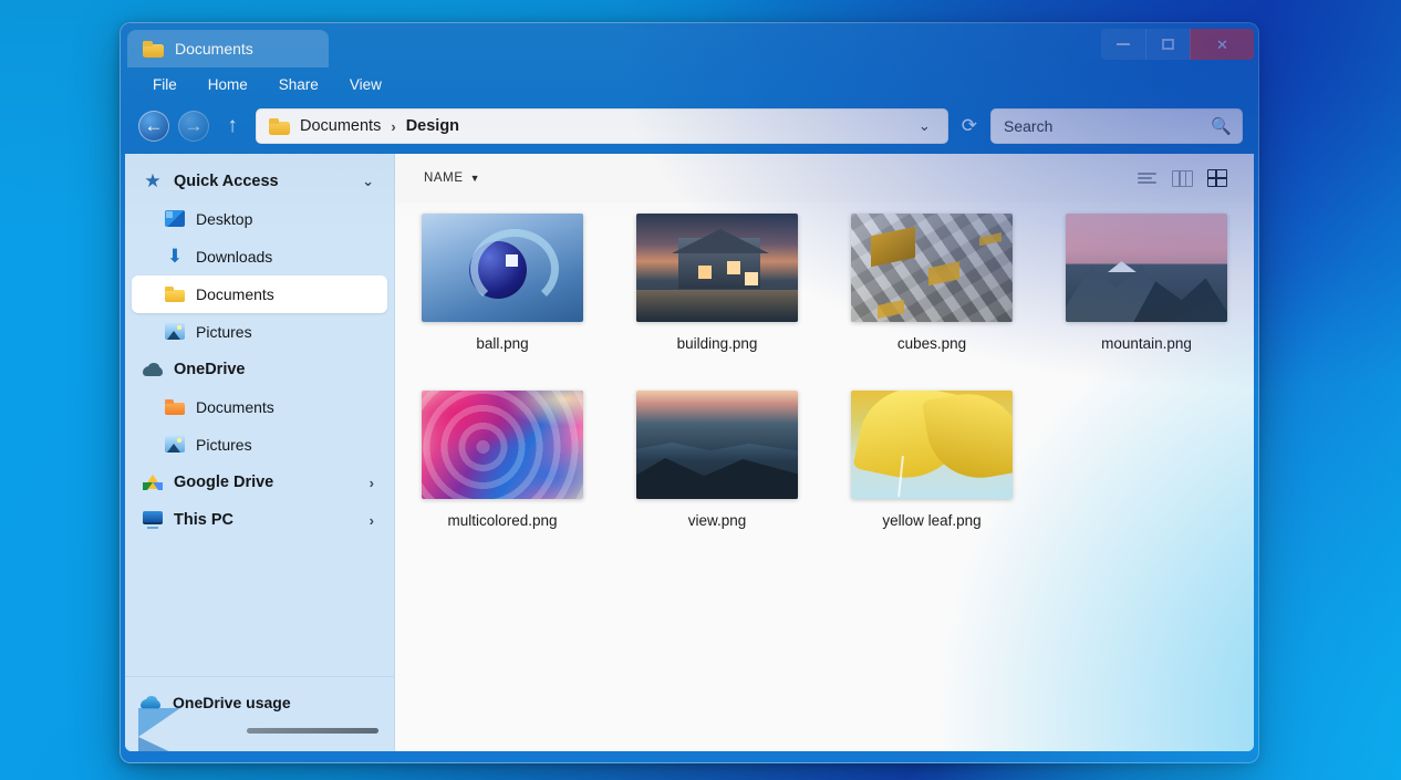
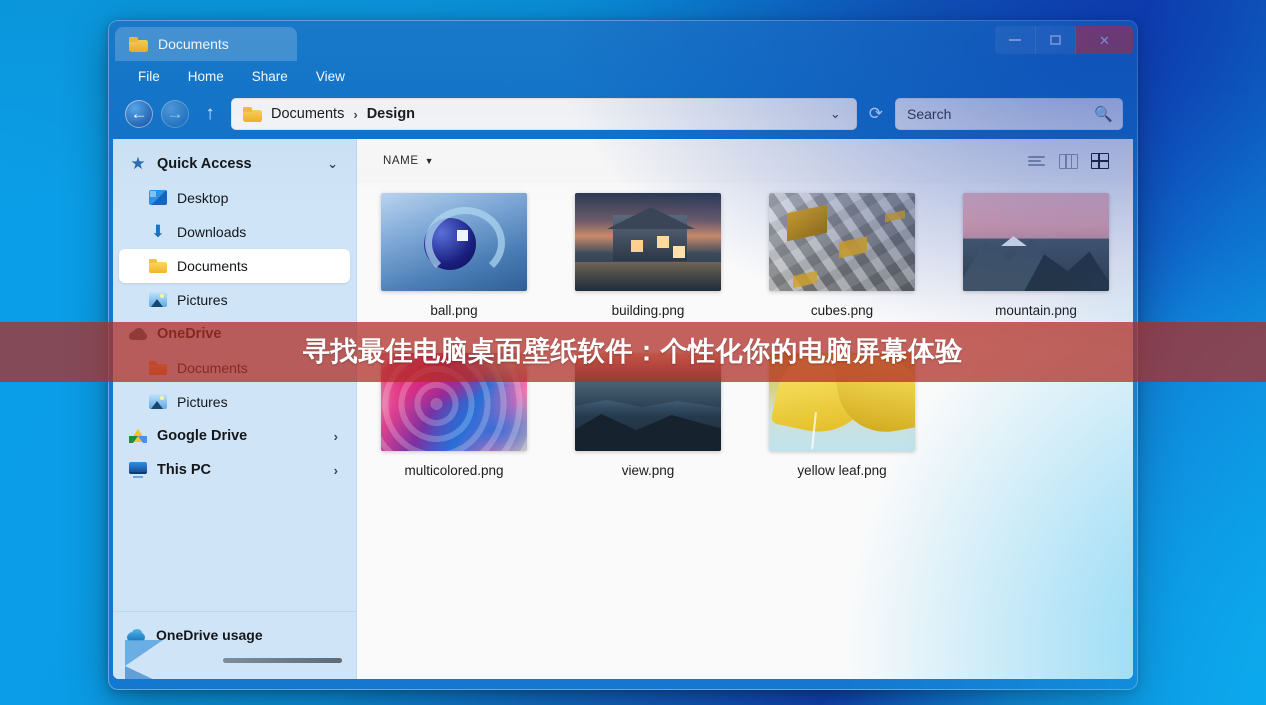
+ 寻找最佳电脑桌面壁纸软件：个性化你的电脑屏幕体验
